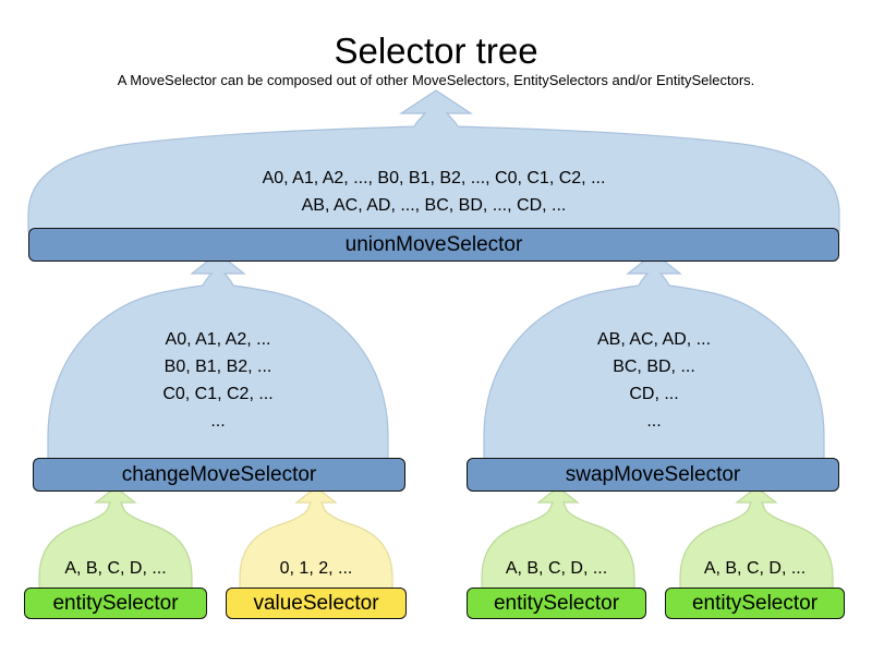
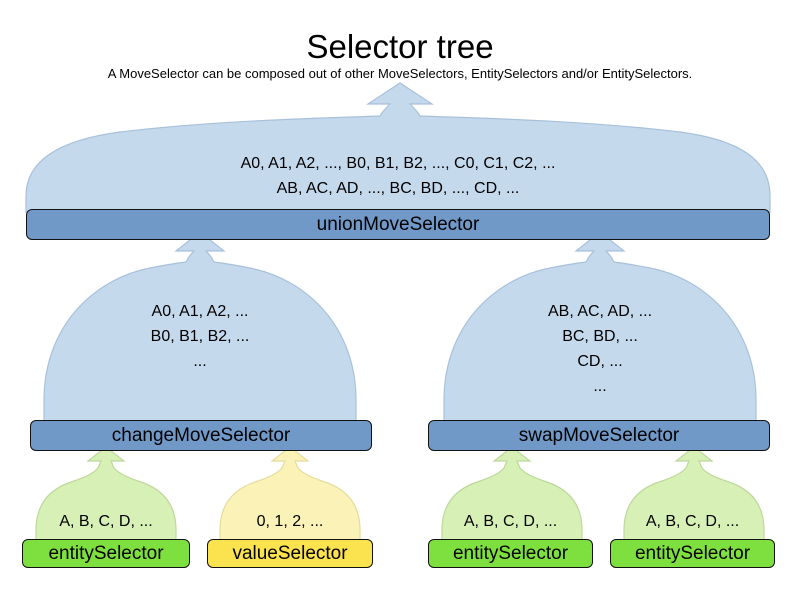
  Selector tree
  A MoveSelector can be composed out of other MoveSelectors, EntitySelectors and/or EntitySelectors.
  A0, A1, A2, ..., B0, B1, B2, ..., C0, C1, C2, ...
  AB, AC, AD, ..., BC, BD, ..., CD, ...
  A0, A1, A2, ...
  B0, B1, B2, ...
- C0, C1, C2, ...
  ...
  AB, AC, AD, ...
  BC, BD, ...
  CD, ...
  ...
  A, B, C, D, ...
  0, 1, 2, ...
  A, B, C, D, ...
  A, B, C, D, ...
  unionMoveSelector
  changeMoveSelector
  swapMoveSelector
  entitySelector
  valueSelector
  entitySelector
  entitySelector
